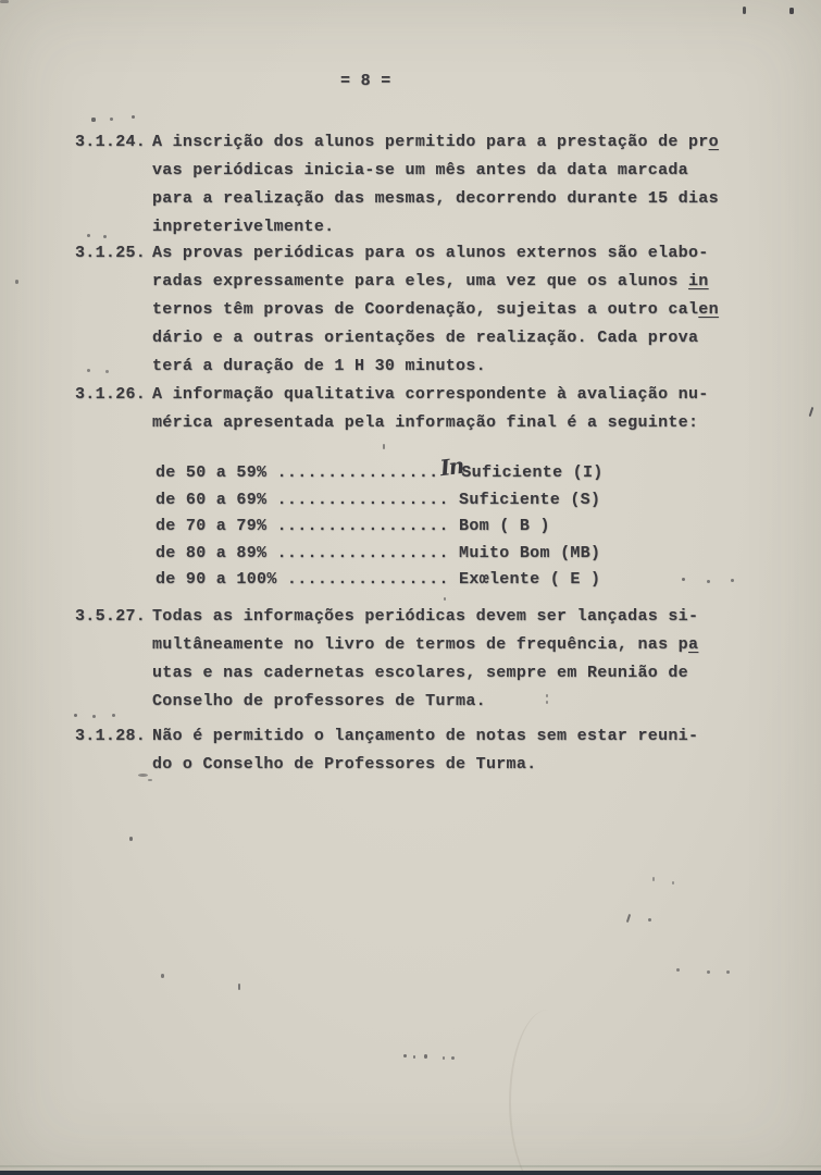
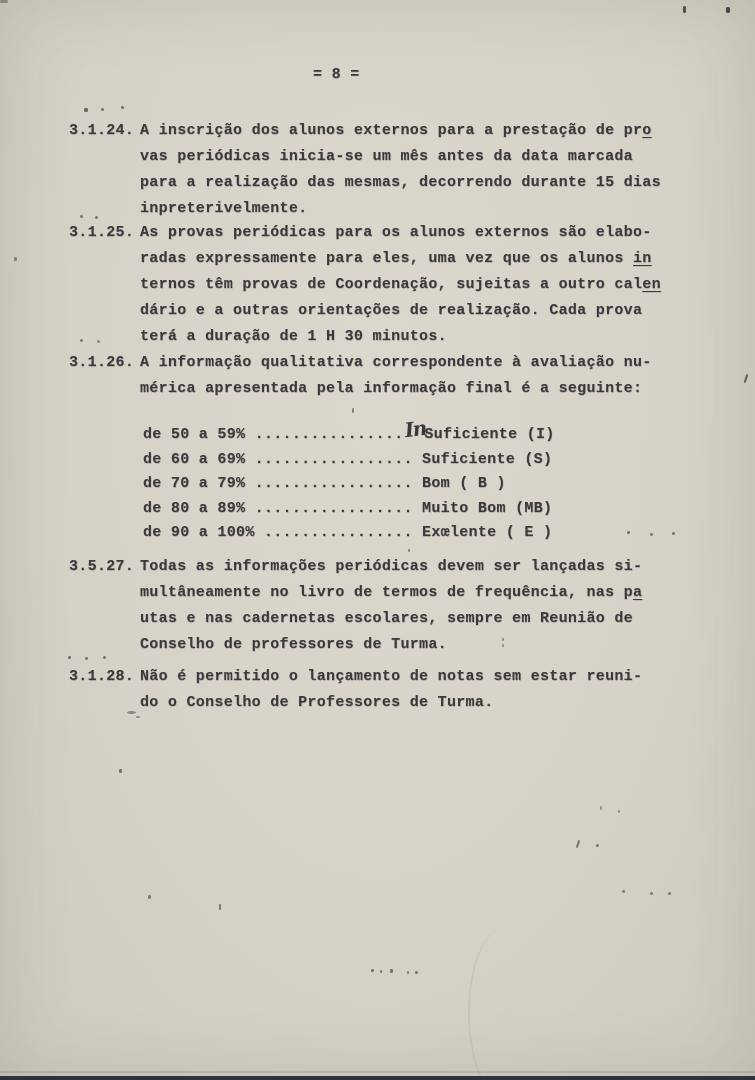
  = 8 =
  3.1.24.
- A inscrição dos alunos permitido para a prestação de pro
+ A inscrição dos alunos externos para a prestação de pro
  vas periódicas inicia-se um mês antes da data marcada
  para a realização das mesmas, decorrendo durante 15 dias
  inpreterivelmente.
  3.1.25.
  As provas periódicas para os alunos externos são elabo-
  radas expressamente para eles, uma vez que os alunos in
  ternos têm provas de Coordenação, sujeitas a outro calen
  dário e a outras orientações de realização. Cada prova
  terá a duração de 1 H 30 minutos.
  3.1.26.
  A informação qualitativa correspondente à avaliação nu-
  mérica apresentada pela informação final é a seguinte:
  de 60 a 69% ................. Suficiente (S)
  de 70 a 79% ................. Bom ( B )
  de 80 a 89% ................. Muito Bom (MB)
  de 90 a 100% ................ Exœlente ( E )
  3.5.27.
  Todas as informações periódicas devem ser lançadas si-
  multâneamente no livro de termos de frequência, nas pa
  utas e nas cadernetas escolares, sempre em Reunião de
  Conselho de professores de Turma.
  3.1.28.
  Não é permitido o lançamento de notas sem estar reuni-
  do o Conselho de Professores de Turma.
